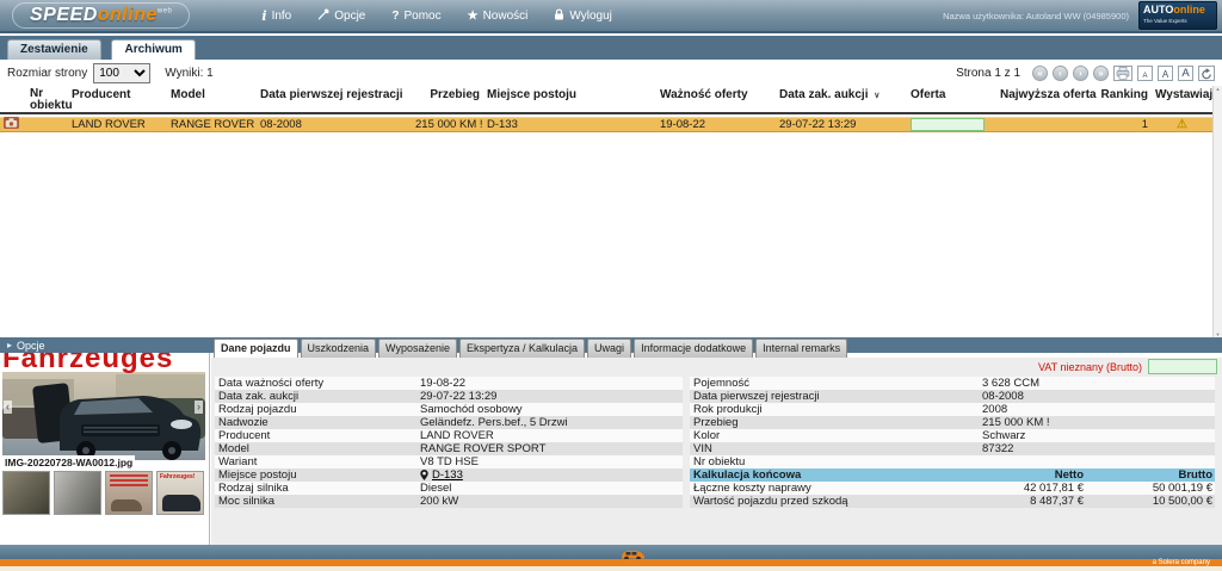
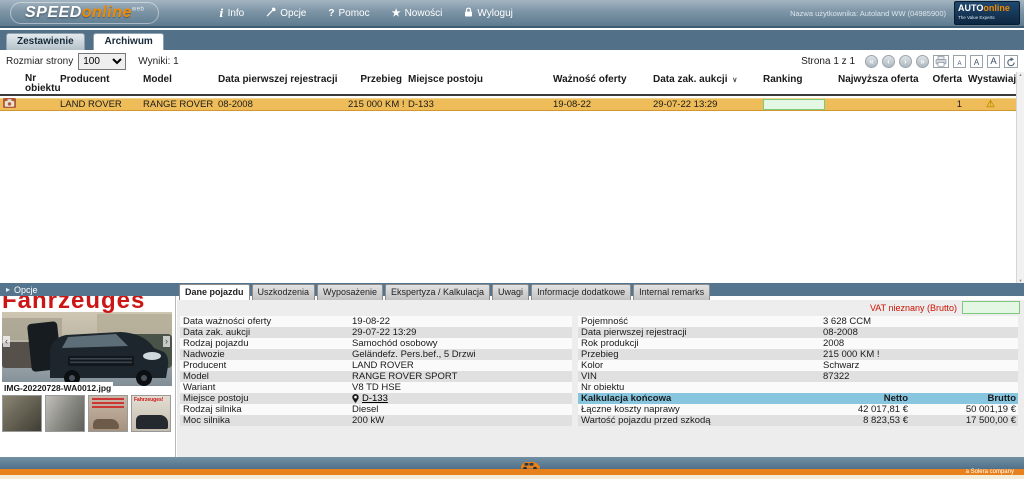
  SPEEDonline
  i
  Info
  Opcje
  ?
  Pomoc
  ★
  Nowości
  Wyloguj
  Nazwa użytkownika: Autoland WW (04985900)
  AUTOonline
  Zestawienie Archiwum
  Rozmiar strony
  100
  Wyniki: 1
  Strona 1 z 1
  «
  ‹
  ›
  »
  A
  A
  Nr obiektu
  Producent
  Model
  Data pierwszej rejestracji
  Przebieg
  Miejsce postoju
  Ważność oferty
  Data zak. aukcji
- Oferta
+ Ranking
  Najwyższa oferta
- Ranking
+ Oferta
  Wystawiaj
  LAND ROVER
  08-2008
  215 000 KM !
  D-133
  19-08-22
  29-07-22 13:29
  1
  ⚠
  ▸
  Opcje
  Fahrzeuges
  ‹
  ›
  IMG-20220728-WA0012.jpg
  Dane pojazdu
  Uszkodzenia
  Wyposażenie
  Ekspertyza / Kalkulacja
  Uwagi
  Informacje dodatkowe
  Internal remarks
  VAT nieznany (Brutto)
  Data ważności oferty
  19-08-22
  Data zak. aukcji
  29-07-22 13:29
  Rodzaj pojazdu
  Samochód osobowy
  Nadwozie
  Geländefz. Pers.bef., 5 Drzwi
  Producent
  LAND ROVER
  Model
  RANGE ROVER SPORT
  Wariant
  V8 TD HSE
  Miejsce postoju
  D-133
  Rodzaj silnika
  Diesel
  Moc silnika
  200 kW
  Pojemność
  3 628 CCM
  Data pierwszej rejestracji
  08-2008
  Rok produkcji
  2008
  Przebieg
  215 000 KM !
  Kolor
  Schwarz
  VIN
  87322
  Nr obiektu
  Kalkulacja końcowa
  Netto
  Brutto
  Łączne koszty naprawy
  42 017,81 €
  50 001,19 €
  Wartość pojazdu przed szkodą
- 8 487,37 €
+ 8 823,53 €
- 10 500,00 €
+ 17 500,00 €
